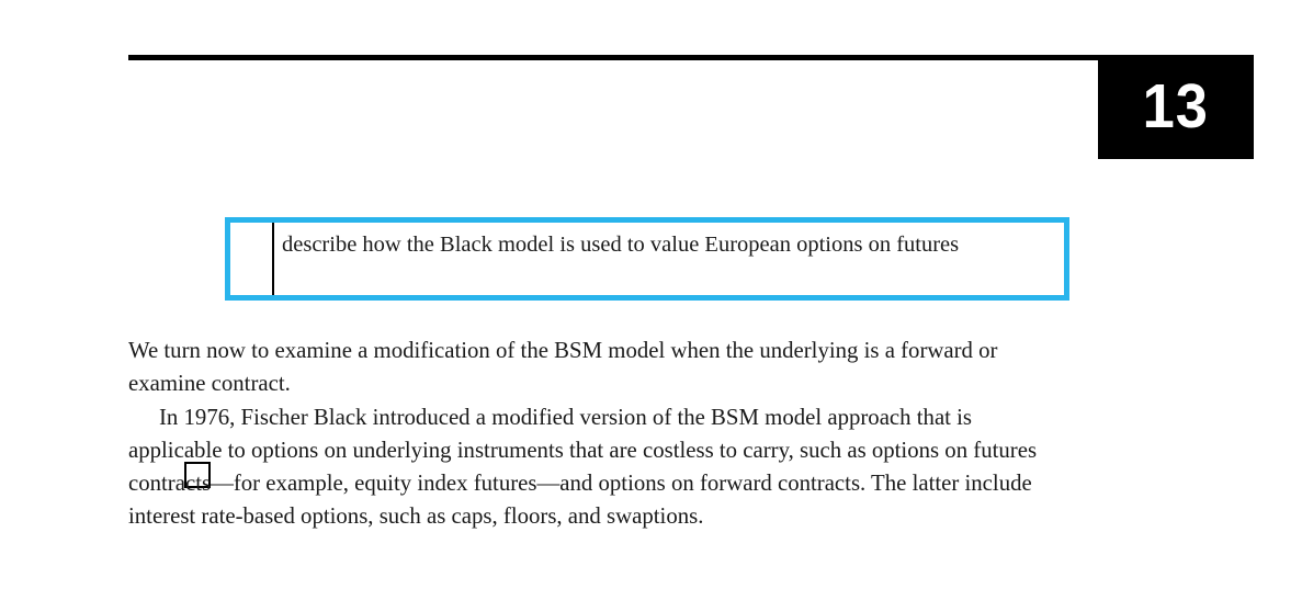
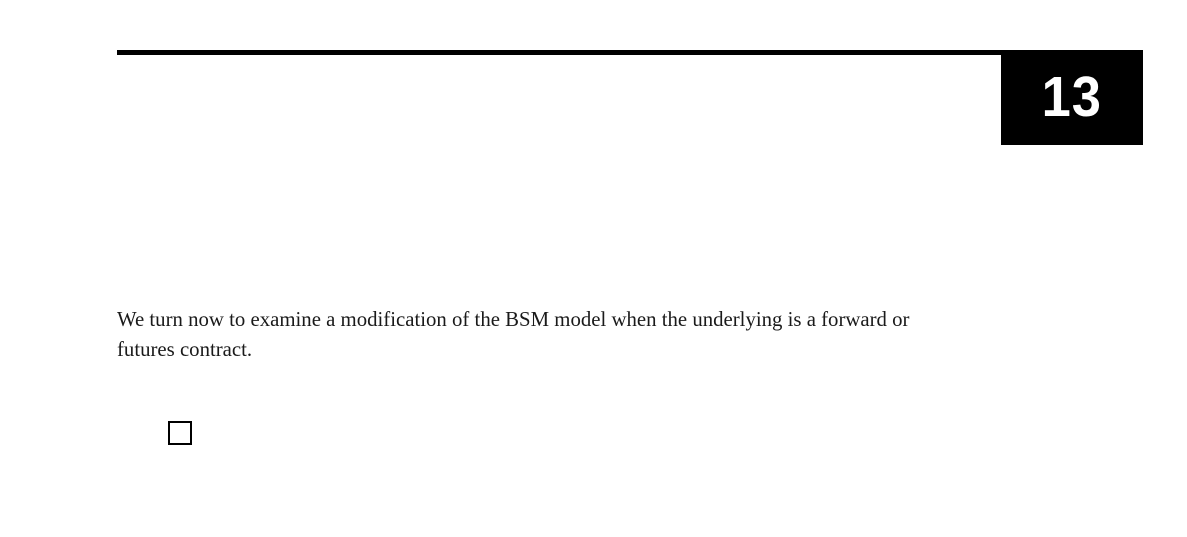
  13
- describe how the Black model is used to value European options on futures
- We turn now to examine a modification of the BSM model when the underlying is a forward or examine contract.
+ We turn now to examine a modification of the BSM model when the underlying is a forward or futures contract.
- In 1976, Fischer Black introduced a modified version of the BSM model approach that is applicable to options on underlying instruments that are costless to carry, such as options on futures contracts—for example, equity index futures—and options on forward contracts. The latter include interest rate-based options, such as caps, floors, and swaptions.
